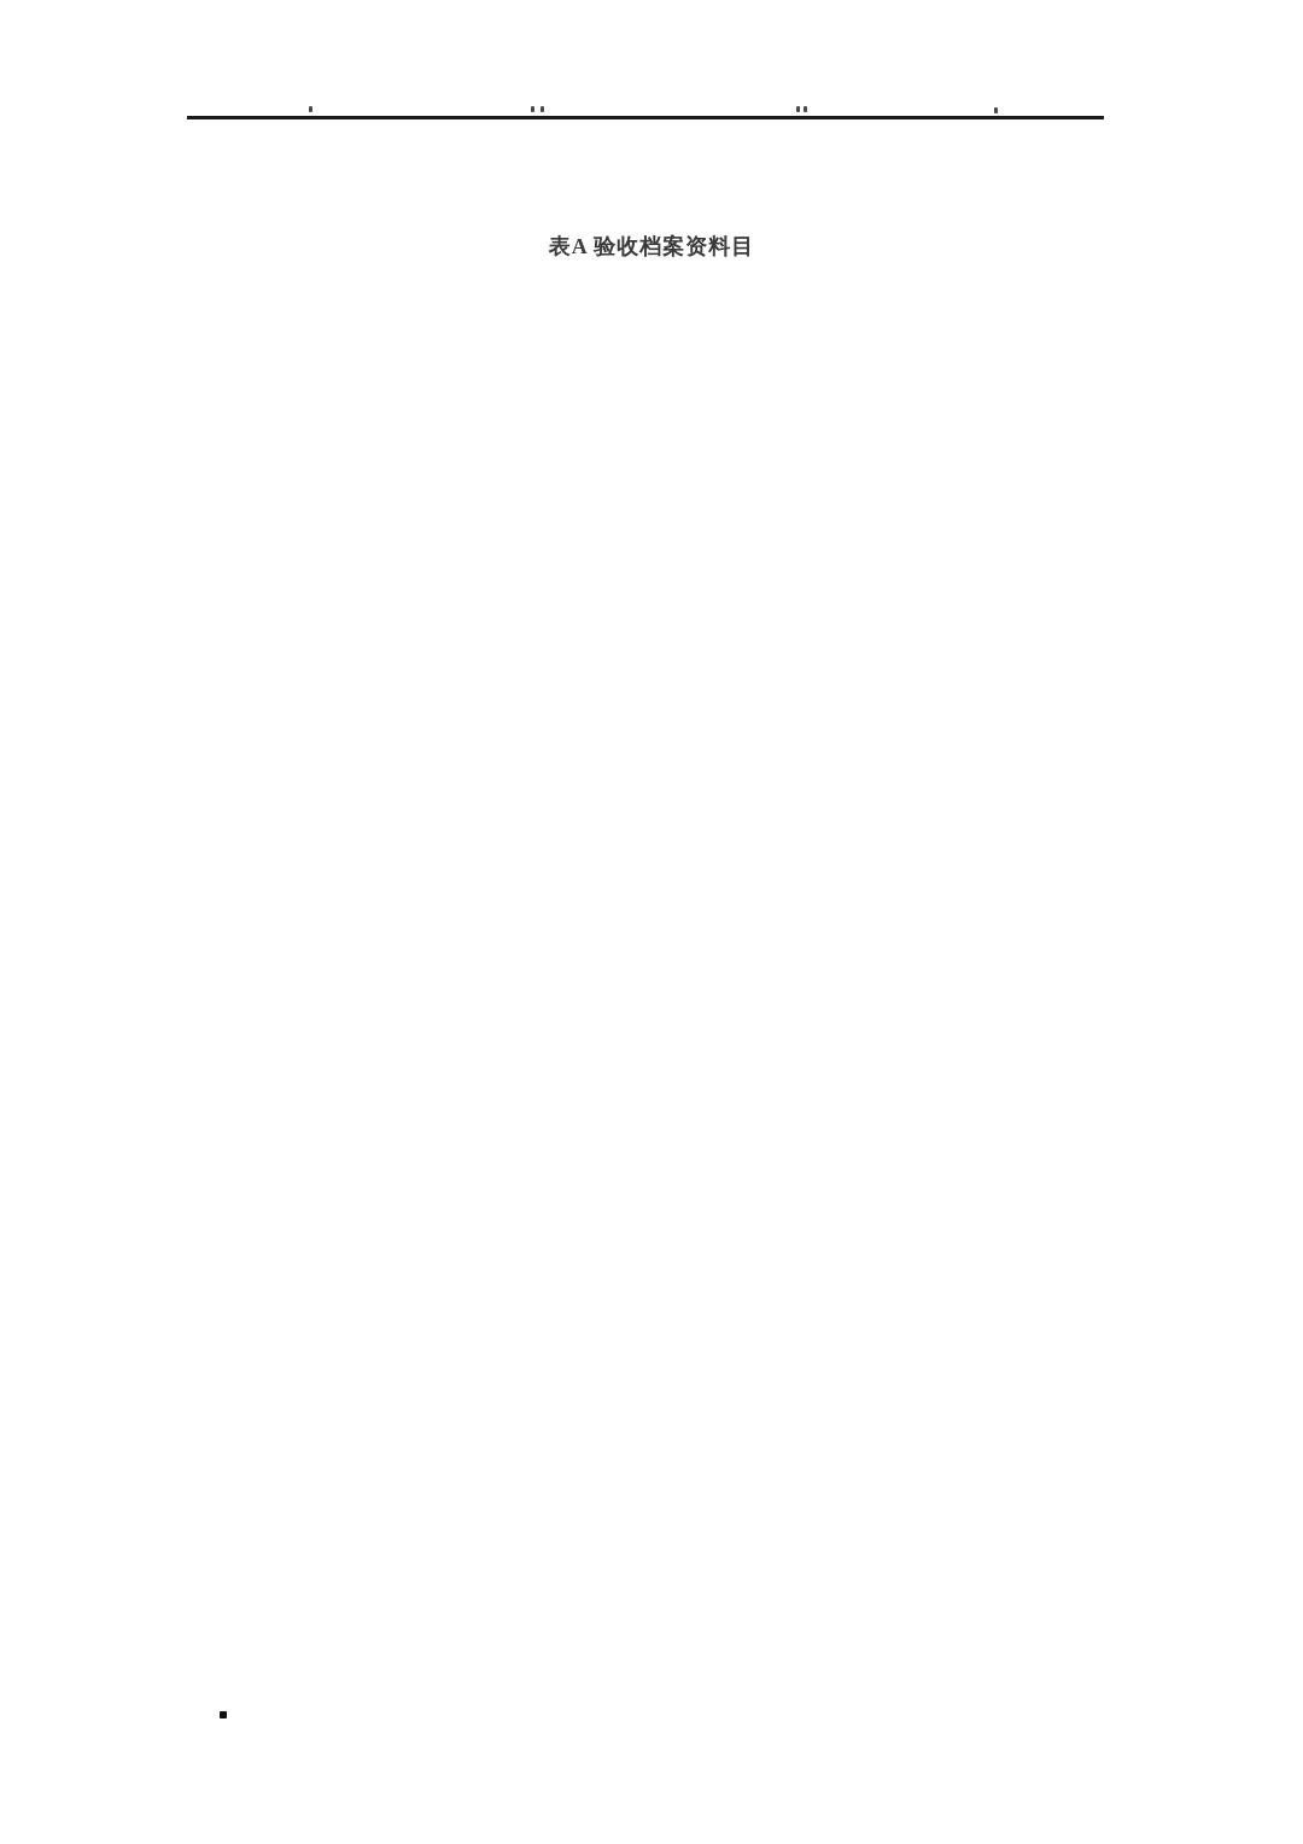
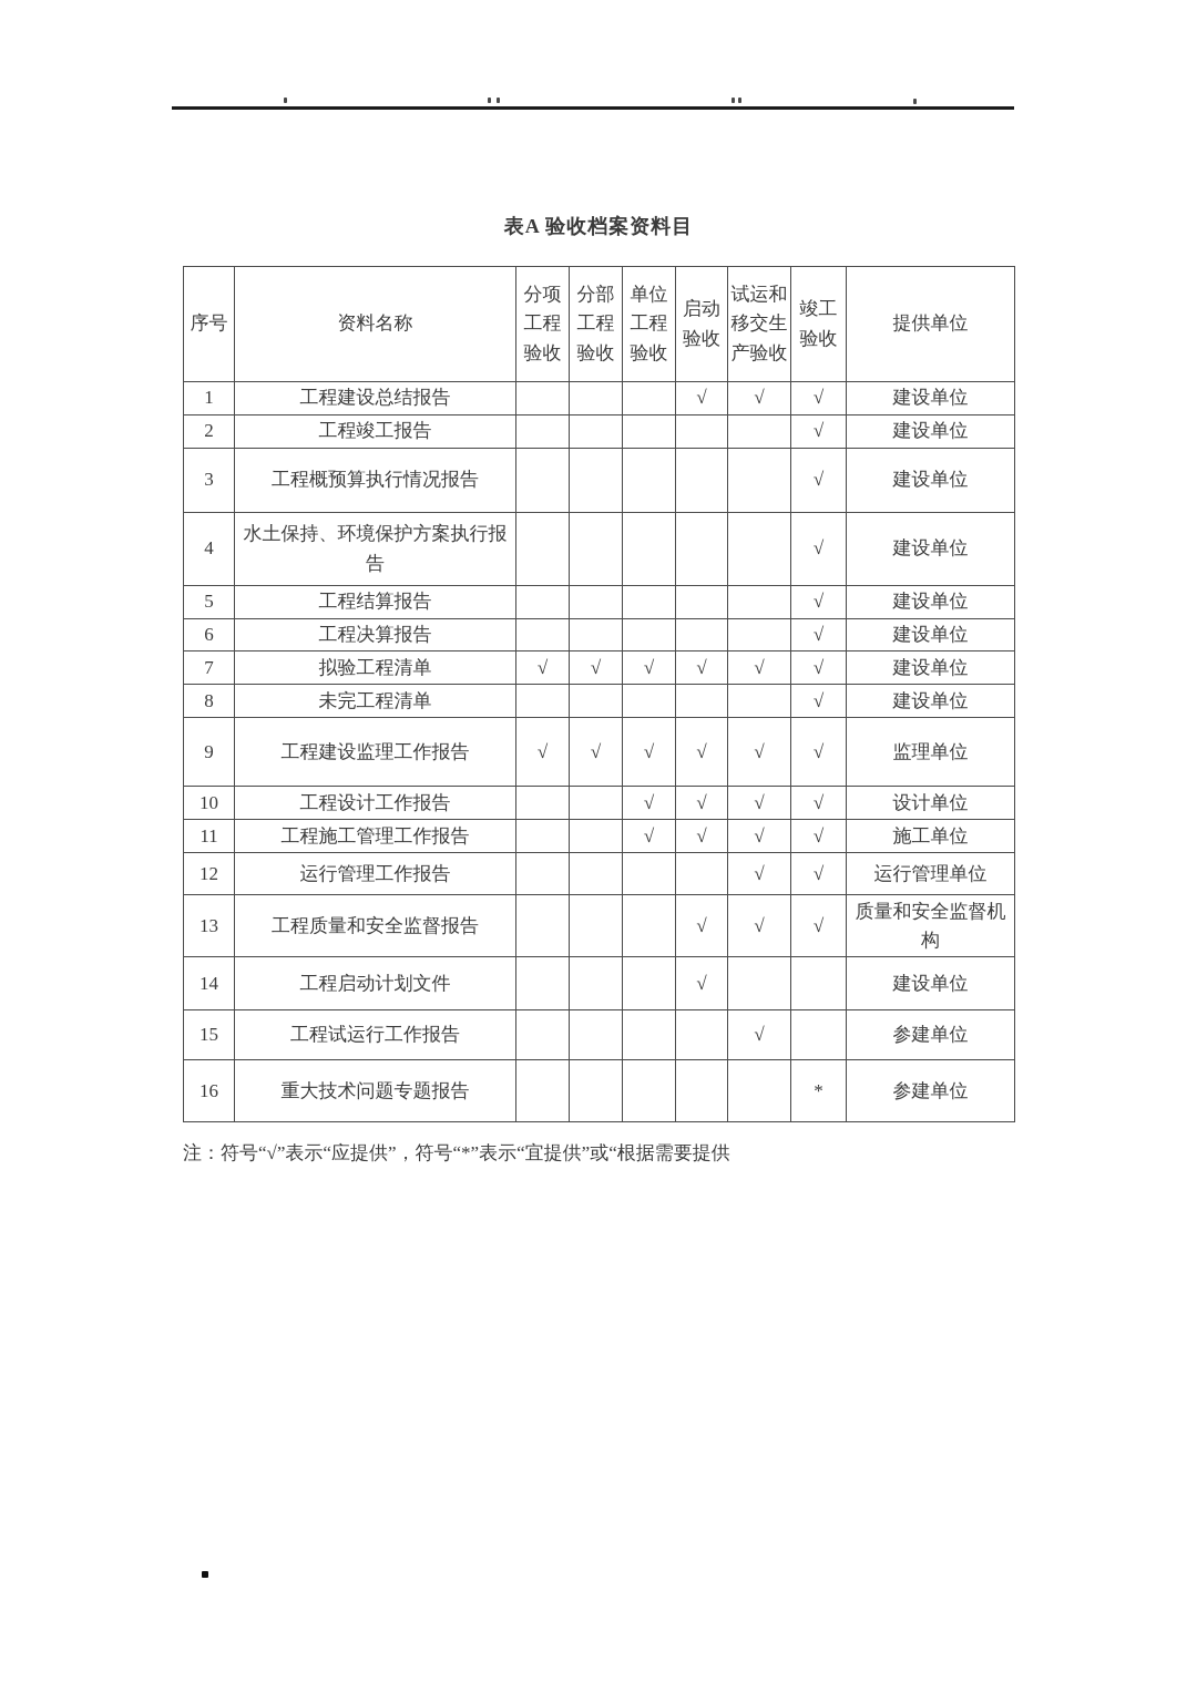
  表A 验收档案资料目
+ 序号	资料名称	分项工程验收	分部工程验收	单位工程验收	启动验收	试运和移交生产验收	竣工验收	提供单位
+ 1	工程建设总结报告				√	√	√	建设单位
+ 2	工程竣工报告						√	建设单位
+ 3	工程概预算执行情况报告						√	建设单位
+ 4	水土保持、环境保护方案执行报告						√	建设单位
+ 5	工程结算报告						√	建设单位
+ 6	工程决算报告						√	建设单位
+ 7	拟验工程清单	√	√	√	√	√	√	建设单位
+ 8	未完工程清单						√	建设单位
+ 9	工程建设监理工作报告	√	√	√	√	√	√	监理单位
+ 10	工程设计工作报告			√	√	√	√	设计单位
+ 11	工程施工管理工作报告			√	√	√	√	施工单位
+ 12	运行管理工作报告					√	√	运行管理单位
+ 13	工程质量和安全监督报告				√	√	√	质量和安全监督机构
+ 14	工程启动计划文件				√			建设单位
+ 15	工程试运行工作报告					√		参建单位
+ 16	重大技术问题专题报告						*	参建单位
+ 注：符号“√”表示“应提供”，符号“*”表示“宜提供”或“根据需要提供
